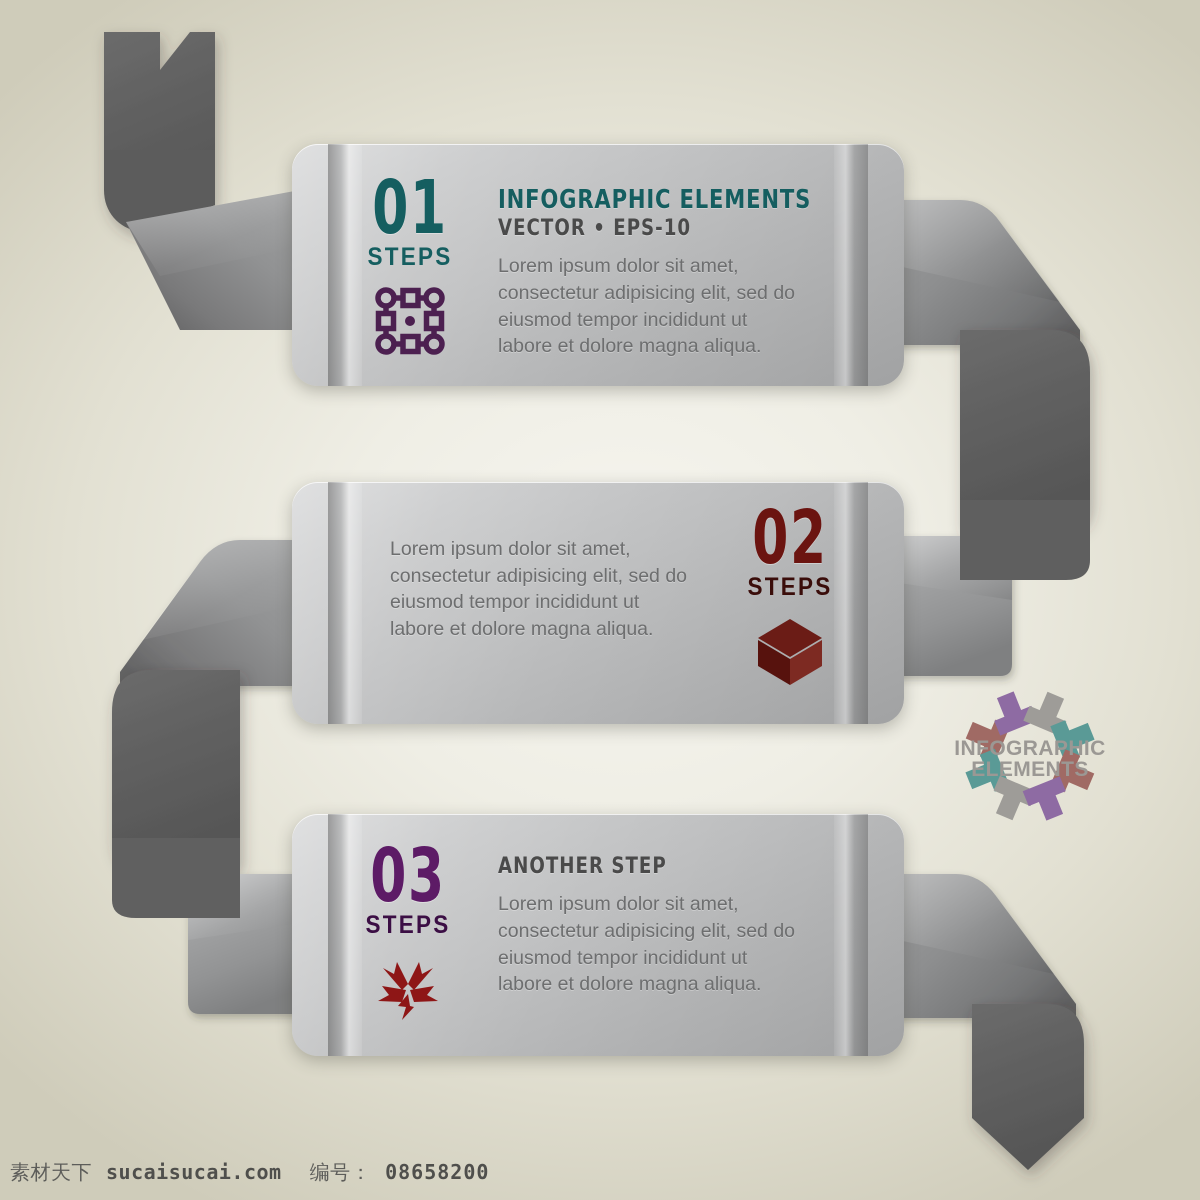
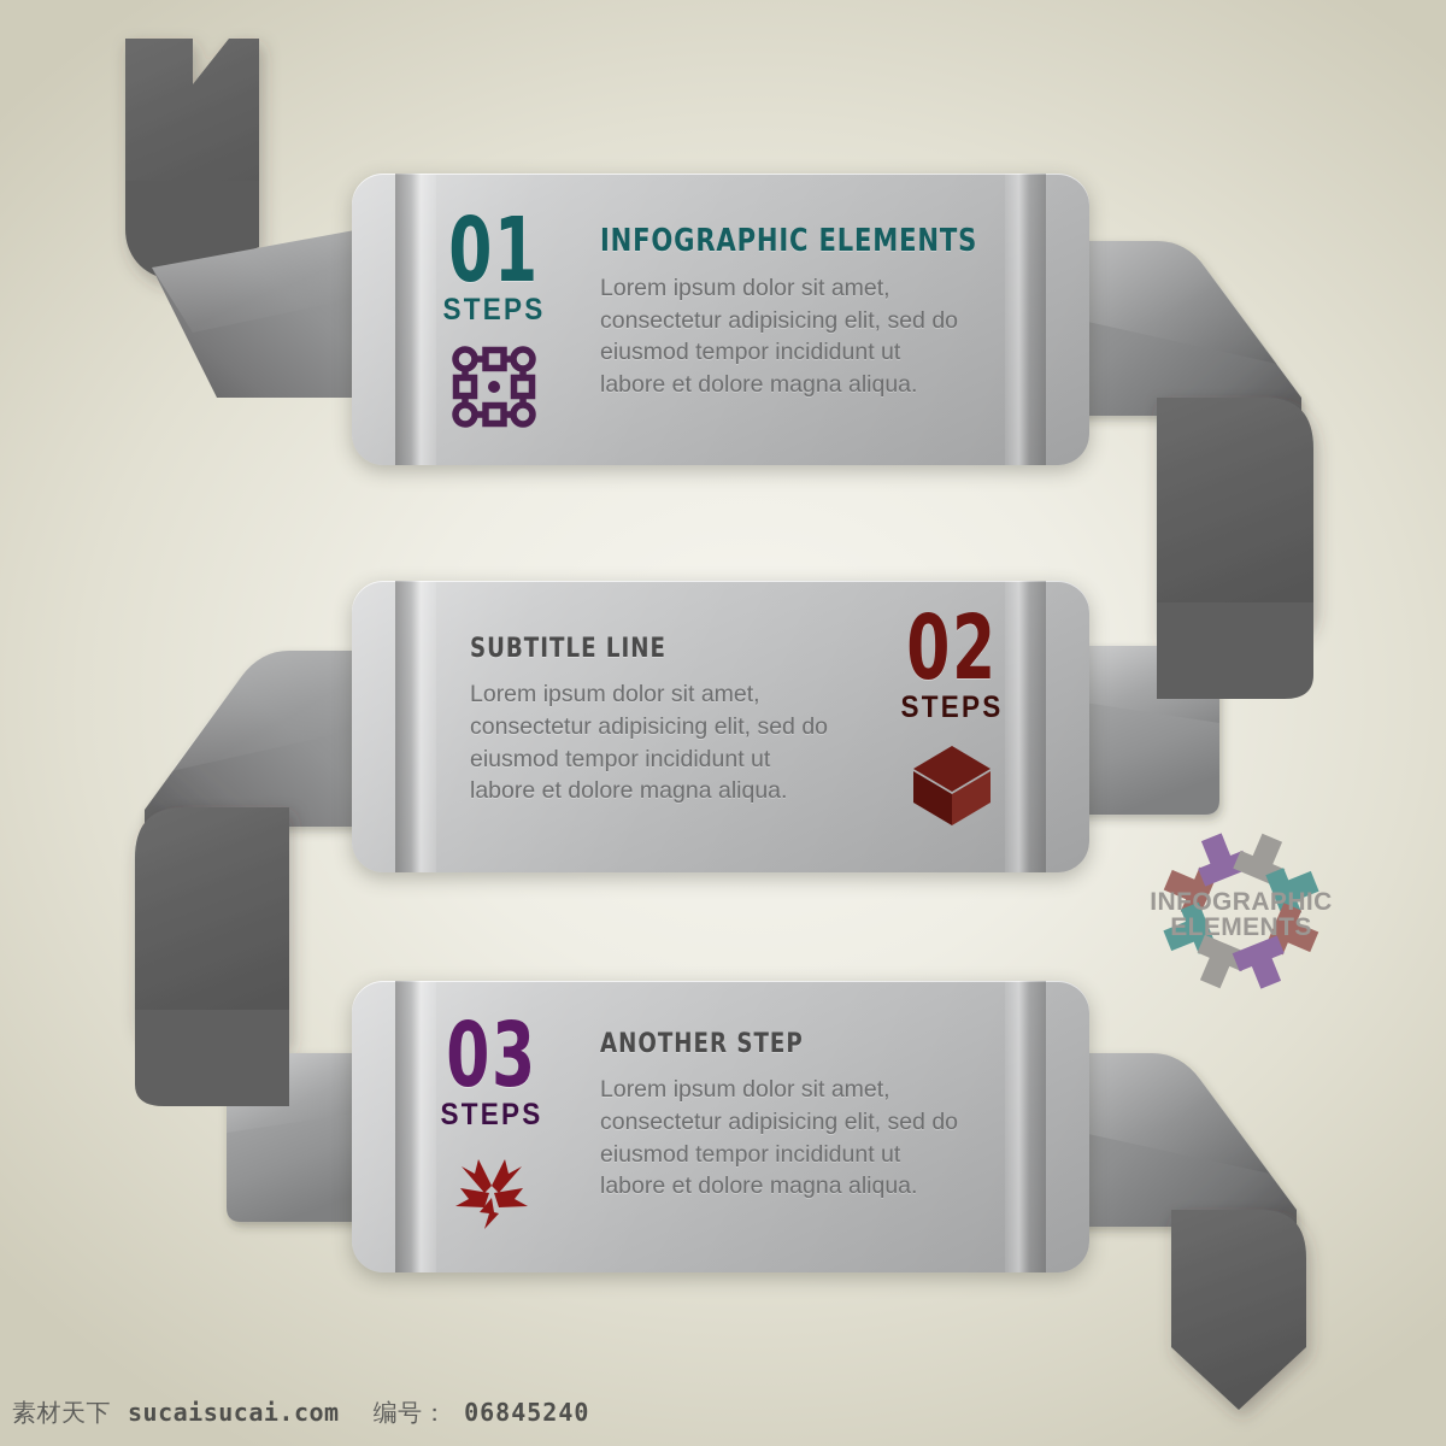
  01
  STEPS
  INFOGRAPHIC ELEMENTS
- VECTOR • EPS-10
  Lorem ipsum dolor sit amet, consectetur adipisicing elit, sed do eiusmod tempor incididunt ut labore et dolore magna aliqua.
+ SUBTITLE LINE
  Lorem ipsum dolor sit amet, consectetur adipisicing elit, sed do eiusmod tempor incididunt ut labore et dolore magna aliqua.
  02
  STEPS
  03
  STEPS
  ANOTHER STEP
  Lorem ipsum dolor sit amet, consectetur adipisicing elit, sed do eiusmod tempor incididunt ut labore et dolore magna aliqua.
  INFOGRAPHIC
  ELEMENTS
  素材天下
  sucaisucai.com
  编号：
- 08658200
+ 06845240
